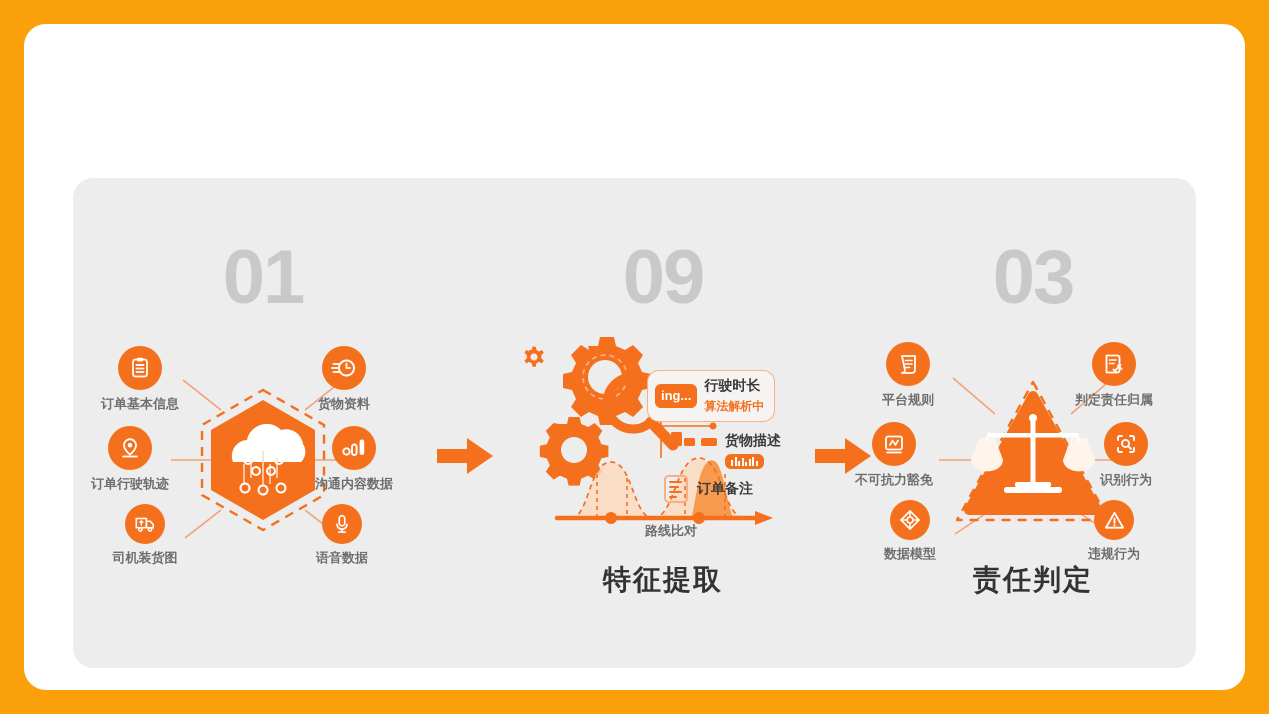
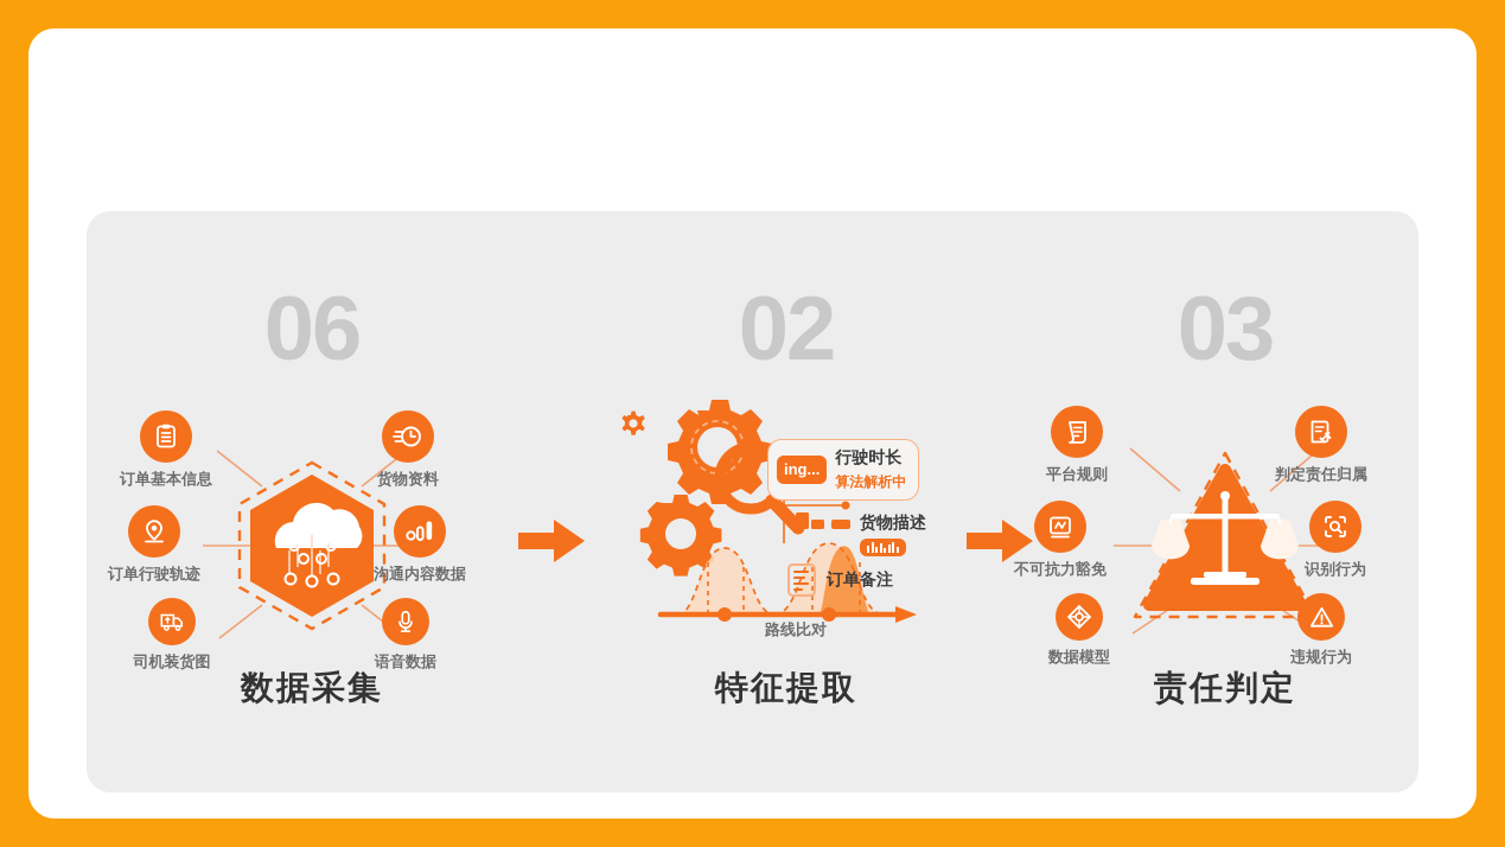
- 01
+ 06
  订单基本信息
  订单行驶轨迹
  司机装货图
  货物资料
  沟通内容数据
  语音数据
+ 数据采集
- 09
+ 02
  ing...
  行驶时长
  算法解析中
  货物描述
  订单备注
  路线比对
  特征提取
  03
  平台规则
  不可抗力豁免
  数据模型
  判定责任归属
  识别行为
  违规行为
  责任判定
